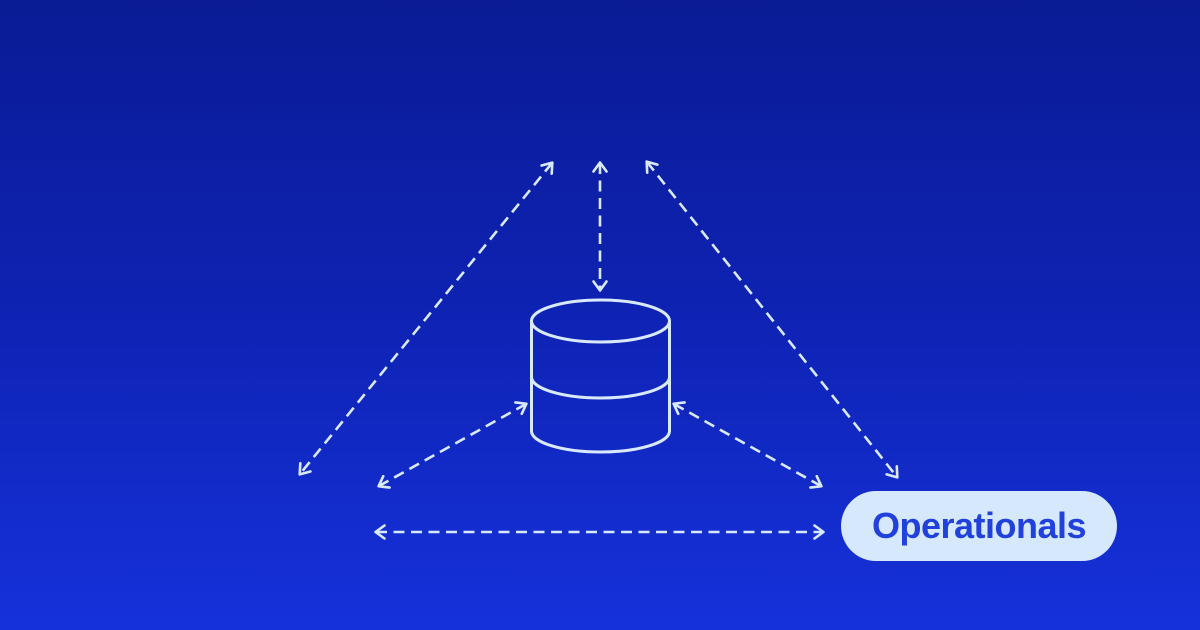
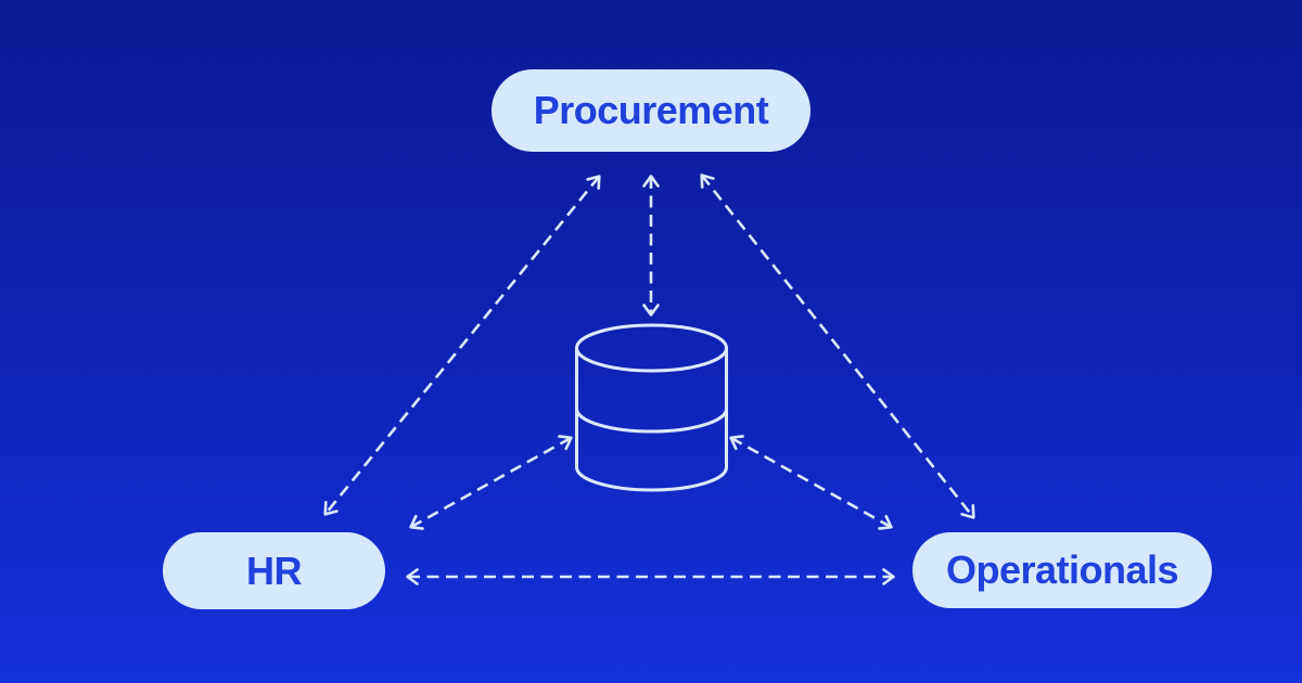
+ Procurement
+ HR
  Operationals
